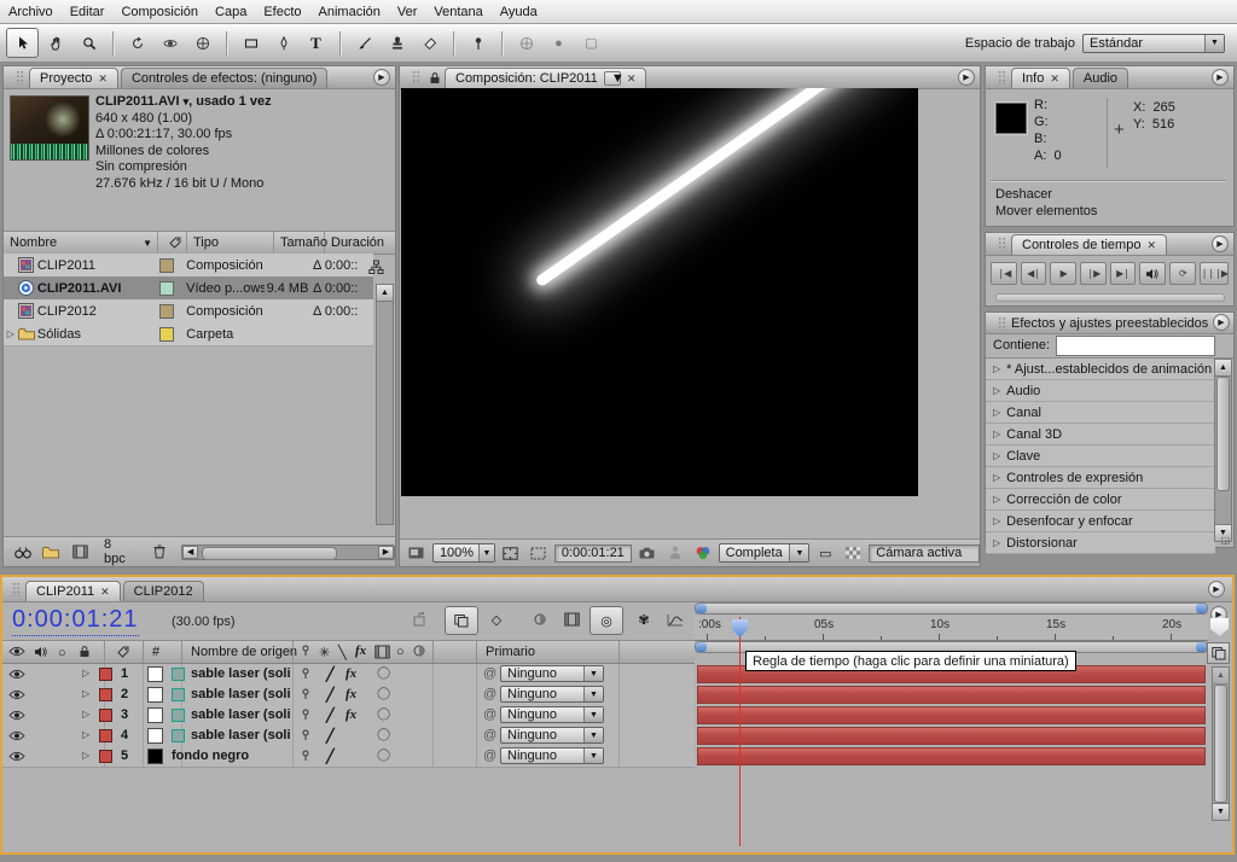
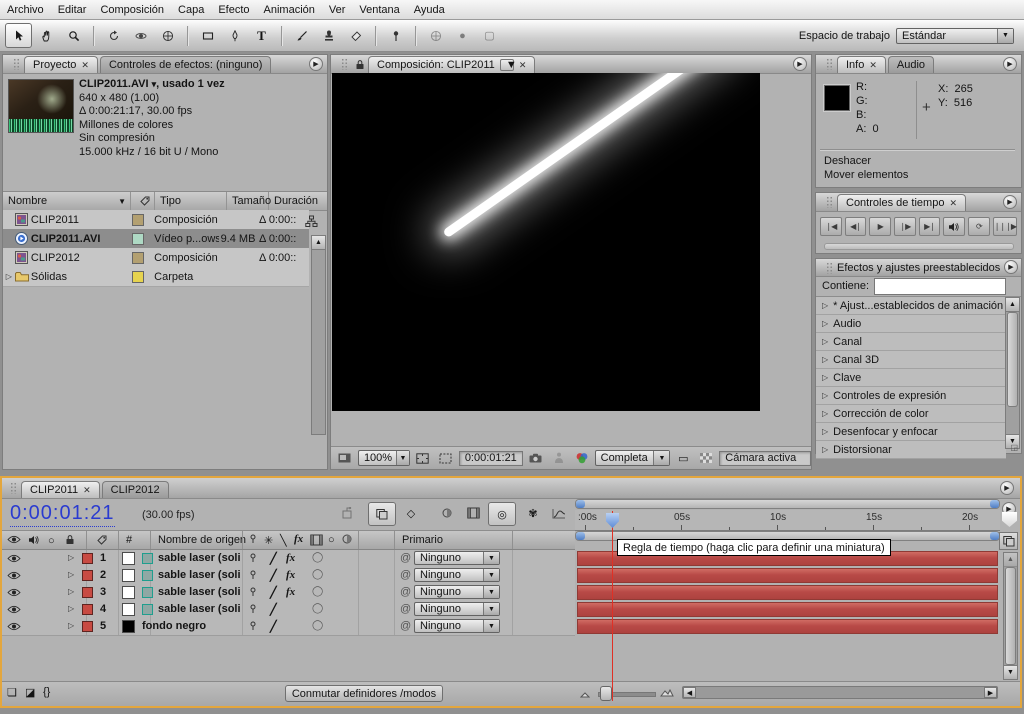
  Archivo
  Editar
  Composición
  Capa
  Efecto
  Animación
  Ver
  Ventana
  Ayuda
  T
  ●
  ▢
  Espacio de trabajo
  Estándar
  Proyecto
  ✕
  Controles de efectos: (ninguno)
  CLIP2011.AVI ▾, usado 1 vez
  640 x 480 (1.00)
  Δ 0:00:21:17, 30.00 fps
  Millones de colores
  Sin compresión
- 27.676 kHz / 16 bit U / Mono
+ 15.000 kHz / 16 bit U / Mono
  Nombre
  ▼
  Tipo
  Tamaño
  Duración
  CLIP2011
  Composición
  Δ 0:00::
  CLIP2011.AVI
  Vídeo p...ows
  9.4 MB
  Δ 0:00::
  CLIP2012
  Composición
  Δ 0:00::
  ▷
  Sólidas
  Carpeta
- 8 bpc
  Composición: CLIP2011
  ▼
  ✕
  100%
  0:00:01:21
  Completa
  ▭
  Cámara activa
  Info
  ✕
  Audio
  R:
  G:
  B:
  A: 0
  +
  X: 265
  Y: 516
  Deshacer
  Mover elementos
  Controles de tiempo
  ✕
  ❘◀
  ◀❘
  ▶
  ❘▶
  ▶❘
  ⟳
  ❘❘❘▶
  Efectos y ajustes preestablecidos
  Contiene:
  ▷
  * Ajust...establecidos de animación
  ▷
  Audio
  ▷
  Canal
  ▷
  Canal 3D
  ▷
  Clave
  ▷
  Controles de expresión
  ▷
  Corrección de color
  ▷
  Desenfocar y enfocar
  ▷
  Distorsionar
  ◲
  CLIP2011
  ✕
  CLIP2012
  0:00:01:21
  (30.00 fps)
  ◇
  ◎
  ✾
  ○
  #
  Nombre de orige
  ✳
  ╲
  fx
  ○
  Primario
  ▷
  1
  sable laser (soli
  ╱
  fx
  ◯
  @
  Ninguno
  ▷
  2
  sable laser (soli
  ╱
  fx
  ◯
  @
  Ninguno
  ▷
  3
  sable laser (soli
  ╱
  fx
  ◯
  @
  Ninguno
  ▷
  4
  sable laser (soli
  ╱
  ◯
  @
  Ninguno
  ▷
  5
  fondo negro
  ╱
  ◯
  @
  Ninguno
  :00s
  05s
  10s
  15s
  20s
  Regla de tiempo (haga clic para definir una miniatura)
+ ❏
+ ◪
+ {}
+ Conmutar definidores /modos
